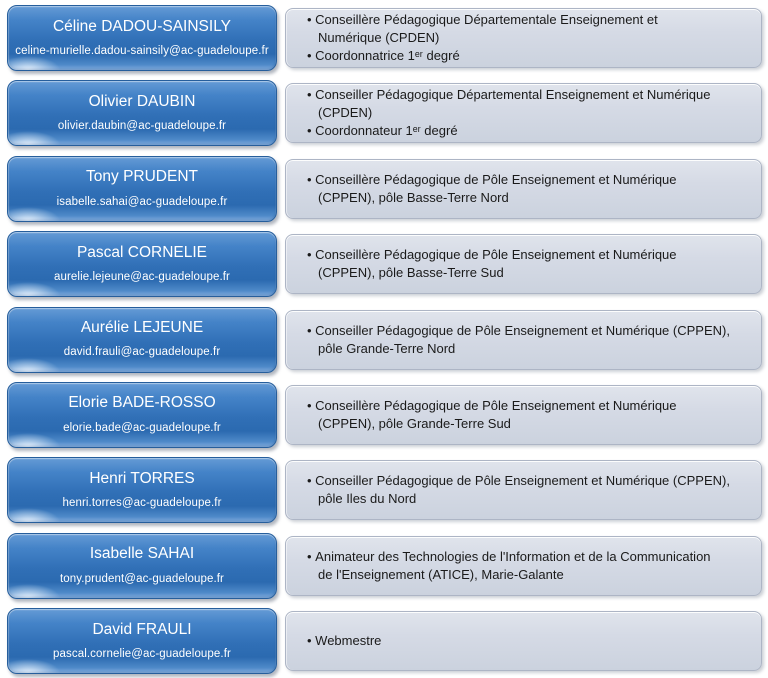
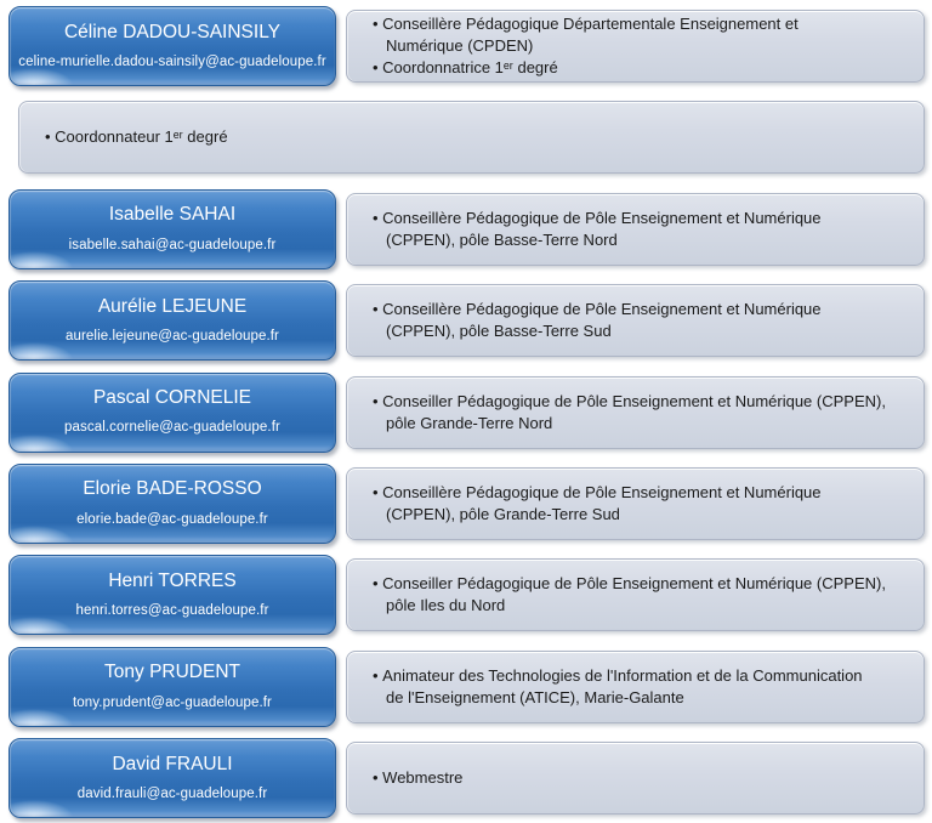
  Céline DADOU-SAINSILY
  celine-murielle.dadou-sainsily@ac-guadeloupe.fr
  Conseillère Pédagogique Départementale Enseignement et
  Numérique (CPDEN)
  Coordonnatrice 1ᵉʳ degré
- Olivier DAUBIN
- olivier.daubin@ac-guadeloupe.fr
- Conseiller Pédagogique Départemental Enseignement et Numérique
- (CPDEN)
  Coordonnateur 1ᵉʳ degré
- Tony PRUDENT
+ Isabelle SAHAI
  isabelle.sahai@ac-guadeloupe.fr
  Conseillère Pédagogique de Pôle Enseignement et Numérique
  (CPPEN), pôle Basse-Terre Nord
- Pascal CORNELIE
+ Aurélie LEJEUNE
  aurelie.lejeune@ac-guadeloupe.fr
  Conseillère Pédagogique de Pôle Enseignement et Numérique
  (CPPEN), pôle Basse-Terre Sud
- Aurélie LEJEUNE
+ Pascal CORNELIE
- david.frauli@ac-guadeloupe.fr
+ pascal.cornelie@ac-guadeloupe.fr
  Conseiller Pédagogique de Pôle Enseignement et Numérique (CPPEN),
  pôle Grande-Terre Nord
  Elorie BADE-ROSSO
  elorie.bade@ac-guadeloupe.fr
  Conseillère Pédagogique de Pôle Enseignement et Numérique
  (CPPEN), pôle Grande-Terre Sud
  Henri TORRES
  henri.torres@ac-guadeloupe.fr
  Conseiller Pédagogique de Pôle Enseignement et Numérique (CPPEN),
  pôle Iles du Nord
- Isabelle SAHAI
+ Tony PRUDENT
  tony.prudent@ac-guadeloupe.fr
  Animateur des Technologies de l'Information et de la Communication
  de l'Enseignement (ATICE), Marie-Galante
  David FRAULI
- pascal.cornelie@ac-guadeloupe.fr
+ david.frauli@ac-guadeloupe.fr
  Webmestre
